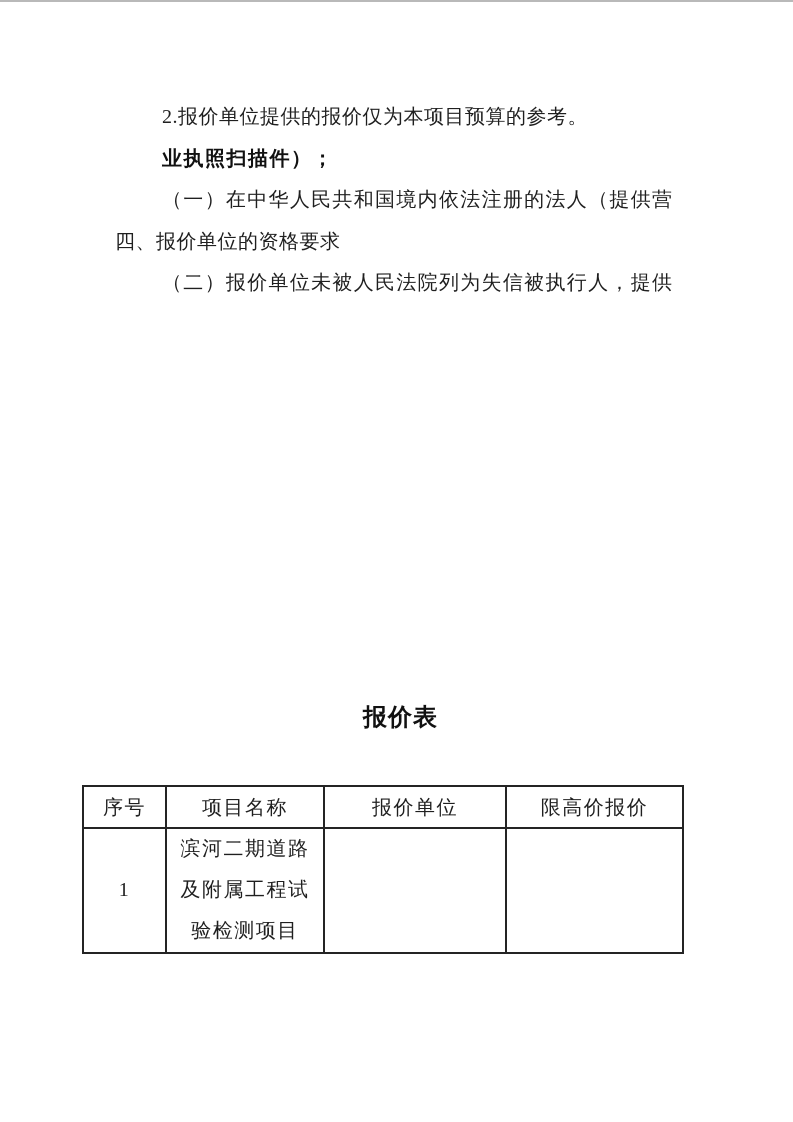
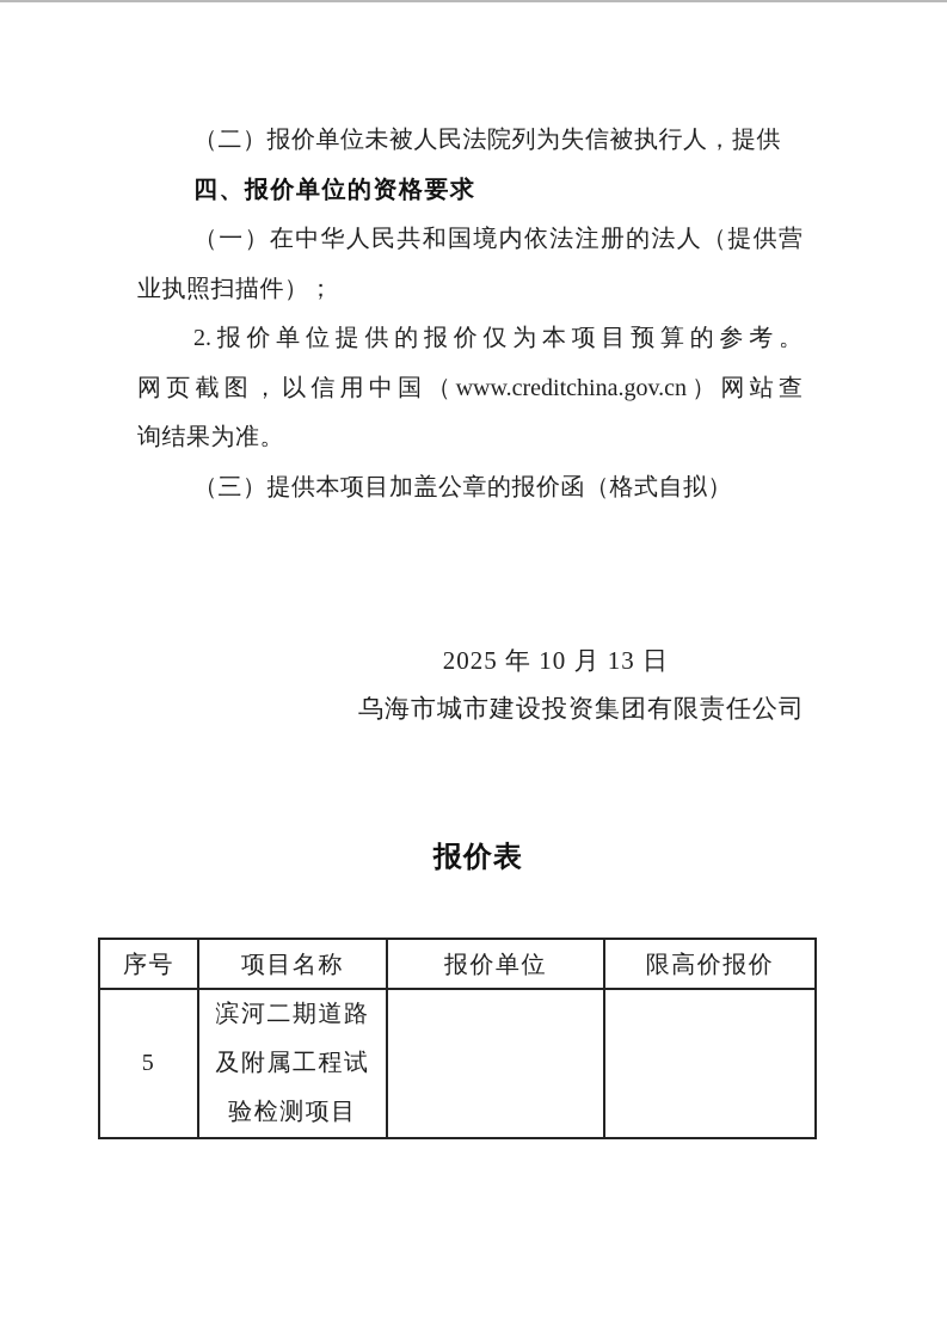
- 2.报价单位提供的报价仅为本项目预算的参考。
+ （二）报价单位未被人民法院列为失信被执行人，提供
- 业执照扫描件）；
+ 四、报价单位的资格要求
  （一）在中华人民共和国境内依法注册的法人（提供营
- 四、报价单位的资格要求
+ 业执照扫描件）；
- （二）报价单位未被人民法院列为失信被执行人，提供
+ 2.报价单位提供的报价仅为本项目预算的参考。
+ 网页截图，以信用中国（www.creditchina.gov.cn）网站查
+ 询结果为准。
+ （三）提供本项目加盖公章的报价函（格式自拟）
+ 2025 年 10 月 13 日
+ 乌海市城市建设投资集团有限责任公司
  报价表
  序号	项目名称	报价单位	限高价报价
- 1	滨河二期道路 及附属工程试 验检测项目
+ 5	滨河二期道路 及附属工程试 验检测项目
